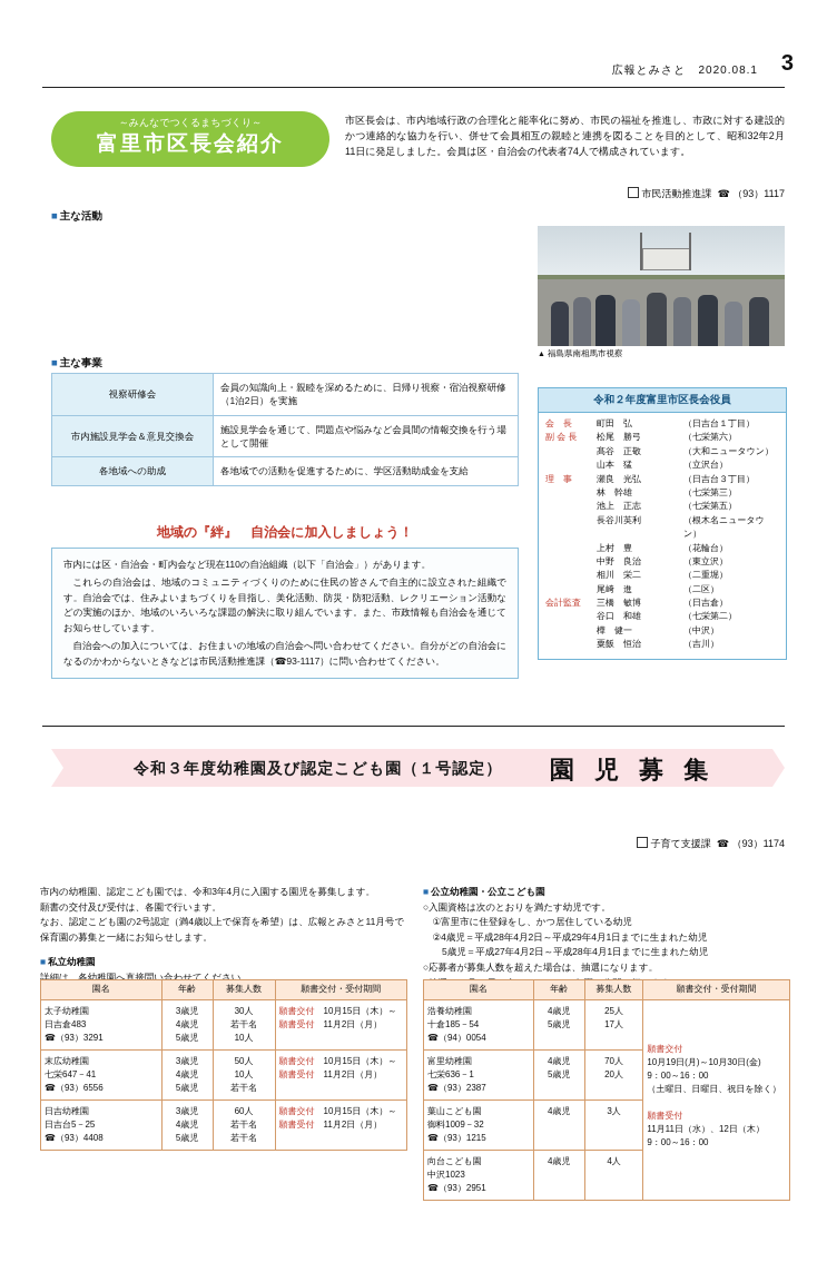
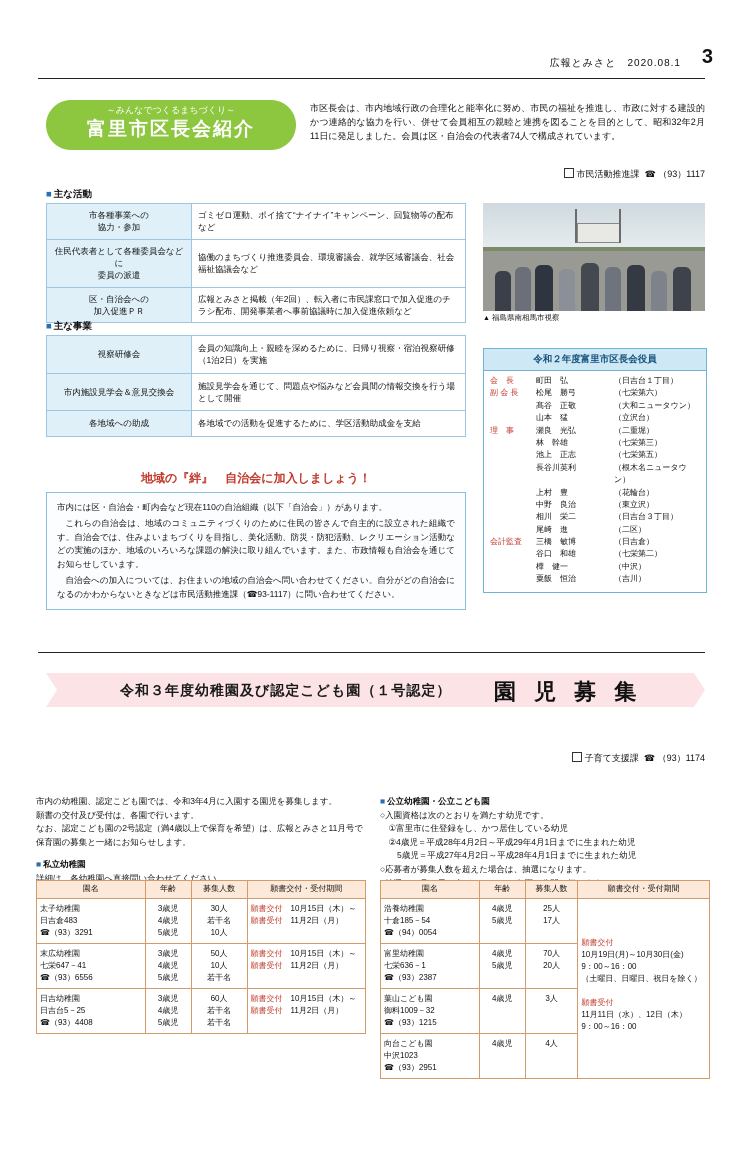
  広報とみさと 2020.08.1
  3
  ～みんなでつくるまちづくり～
  富里市区長会紹介
  市区長会は、市内地域行政の合理化と能率化に努め、市民の福祉を推進し、市政に対する建設的かつ連絡的な協力を行い、併せて会員相互の親睦と連携を図ることを目的として、昭和32年2月11日に発足しました。会員は区・自治会の代表者74人で構成されています。
  市民活動推進課 ☎ （93）1117
  主な活動
+ 市各種事業への協力・参加	ゴミゼロ運動、ポイ捨て“ナイナイ”キャンペーン、回覧物等の配布など
+ 住民代表者として各種委員会などに委員の派遣	協働のまちづくり推進委員会、環境審議会、就学区域審議会、社会福祉協議会など
+ 区・自治会への加入促進ＰＲ	広報とみさと掲載（年2回）、転入者に市民課窓口で加入促進のチラシ配布、開発事業者へ事前協議時に加入促進依頼など
  主な事業
  視察研修会	会員の知識向上・親睦を深めるために、日帰り視察・宿泊視察研修（1泊2日）を実施
  市内施設見学会＆意見交換会	施設見学会を通じて、問題点や悩みなど会員間の情報交換を行う場として開催
  各地域への助成	各地域での活動を促進するために、学区活動助成金を支給
  福島県南相馬市視察
  令和２年度富里市区長会役員
  会 長
  町田 弘
  （日吉台１丁目）
  副 会 長
  松尾 勝弓
  （七栄第六）
  髙谷 正敬
  （大和ニュータウン）
  山本 猛
  （立沢台）
  理 事
  瀬良 光弘
- （日吉台３丁目）
+ （二重堀）
  林 幹雄
  （七栄第三）
  池上 正志
  （七栄第五）
  長谷川英利
  （根木名ニュータウン）
  上村 豊
  （花輪台）
  中野 良治
  （東立沢）
  相川 栄二
- （二重堀）
+ （日吉台３丁目）
  尾﨑 進
  （二区）
  会計監査
  三橋 敏博
  （日吉倉）
  谷口 和雄
  （七栄第二）
  樺 健一
  （中沢）
  粟飯 恒治
  （吉川）
  地域の『絆』 自治会に加入しましょう！
  市内には区・自治会・町内会など現在110の自治組織（以下「自治会」）があります。
  これらの自治会は、地域のコミュニティづくりのために住民の皆さんで自主的に設立された組織です。自治会では、住みよいまちづくりを目指し、美化活動、防災・防犯活動、レクリエーション活動などの実施のほか、地域のいろいろな課題の解決に取り組んでいます。また、市政情報も自治会を通じてお知らせしています。
  自治会への加入については、お住まいの地域の自治会へ問い合わせてください。自分がどの自治会になるのかわからないときなどは市民活動推進課（☎93-1117）に問い合わせてください。
  令和３年度幼稚園及び認定こども園（１号認定）
  園 児 募 集
  子育て支援課 ☎ （93）1174
  市内の幼稚園、認定こども園では、令和3年4月に入園する園児を募集します。
  願書の交付及び受付は、各園で行います。
  なお、認定こども園の2号認定（満4歳以上で保育を希望）は、広報とみさと11月号で保育園の募集と一緒にお知らせします。
  公立幼稚園・公立こども園
  ○入園資格は次のとおりを満たす幼児です。
  ①富里市に住登録をし、かつ居住している幼児
  ②4歳児＝平成28年4月2日～平成29年4月1日までに生まれた幼児
  5歳児＝平成27年4月2日～平成28年4月1日までに生まれた幼児
  ○応募者が募集人数を超えた場合は、抽選になります。
  私立幼稚園
  詳細は、各幼稚園へ直接問い合わせてください。
  園名	年齢	募集人数	願書交付・受付期間
  太子幼稚園日吉倉483☎（93）3291	3歳児4歳児5歳児	30人若干名10人	願書交付 10月15日（木）～願書受付 11月2日（月）
  末広幼稚園七栄647－41☎（93）6556	3歳児4歳児5歳児	50人10人若干名	願書交付 10月15日（木）～願書受付 11月2日（月）
  日吉幼稚園日吉台5－25☎（93）4408	3歳児4歳児5歳児	60人若干名若干名	願書交付 10月15日（木）～願書受付 11月2日（月）
  園名	年齢	募集人数	願書交付・受付期間
  浩養幼稚園十倉185－54☎（94）0054	4歳児5歳児	25人17人	願書交付 10月19日(月)～10月30日(金) 9：00～16：00 （土曜日、日曜日、祝日を除く） 願書受付 11月11日（水）、12日（木） 9：00～16：00
  富里幼稚園七栄636－1☎（93）2387	4歳児5歳児	70人20人
  葉山こども園御料1009－32☎（93）1215	4歳児	3人
  向台こども園中沢1023☎（93）2951	4歳児	4人
